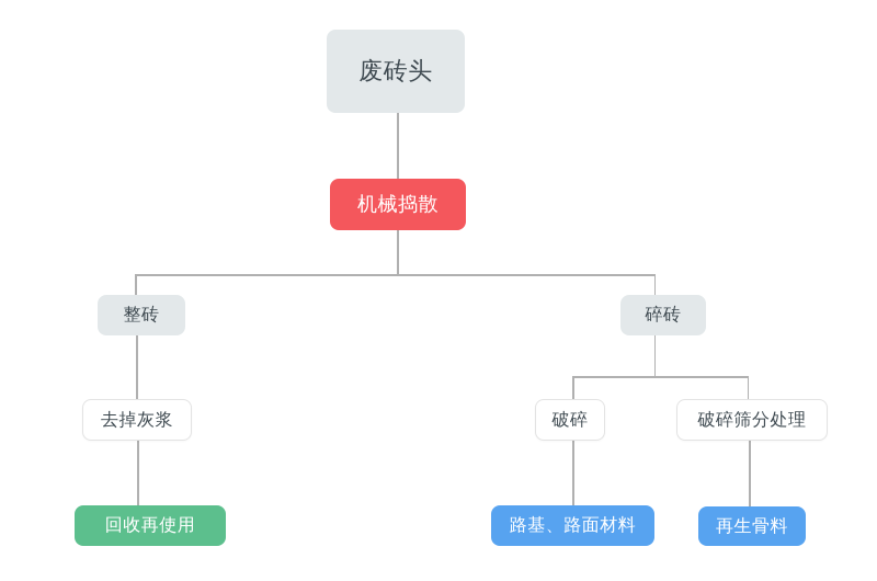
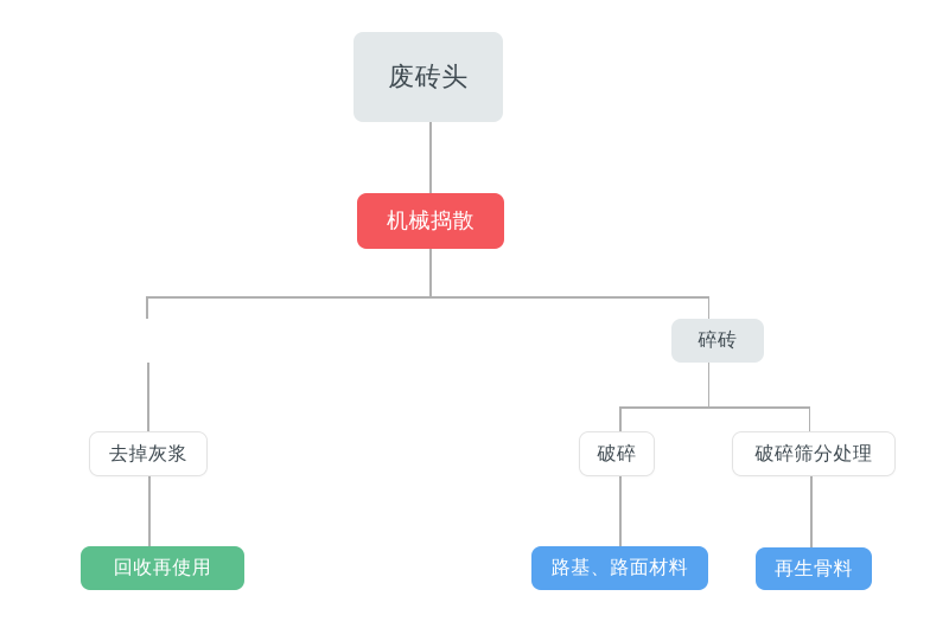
  废砖头
  机械捣散
- 整砖
  碎砖
  去掉灰浆
  破碎
  破碎筛分处理
  回收再使用
  路基、路面材料
  再生骨料
